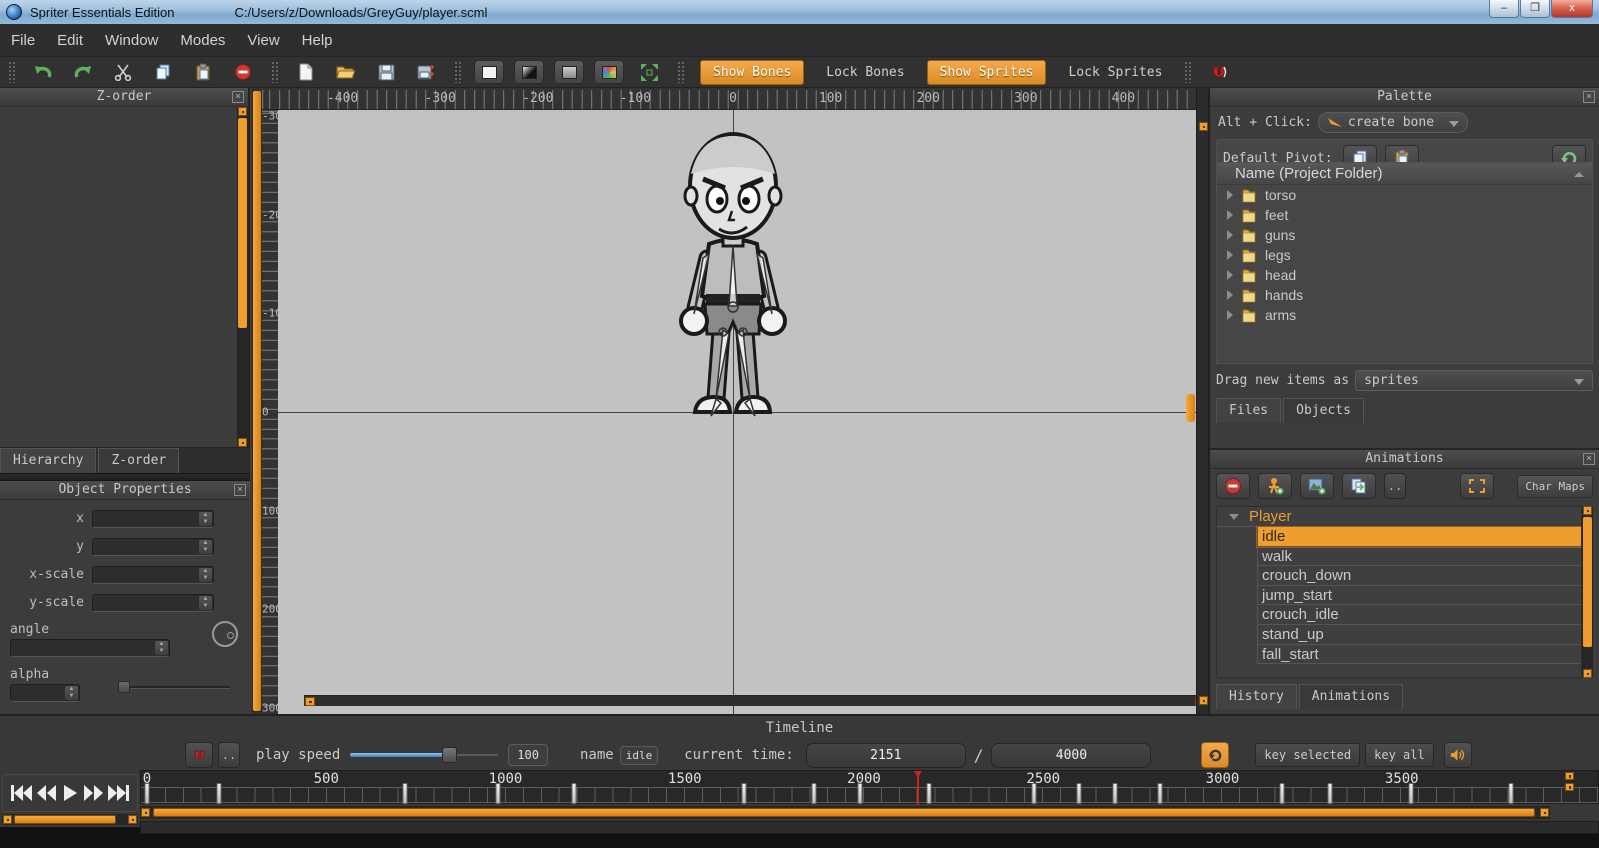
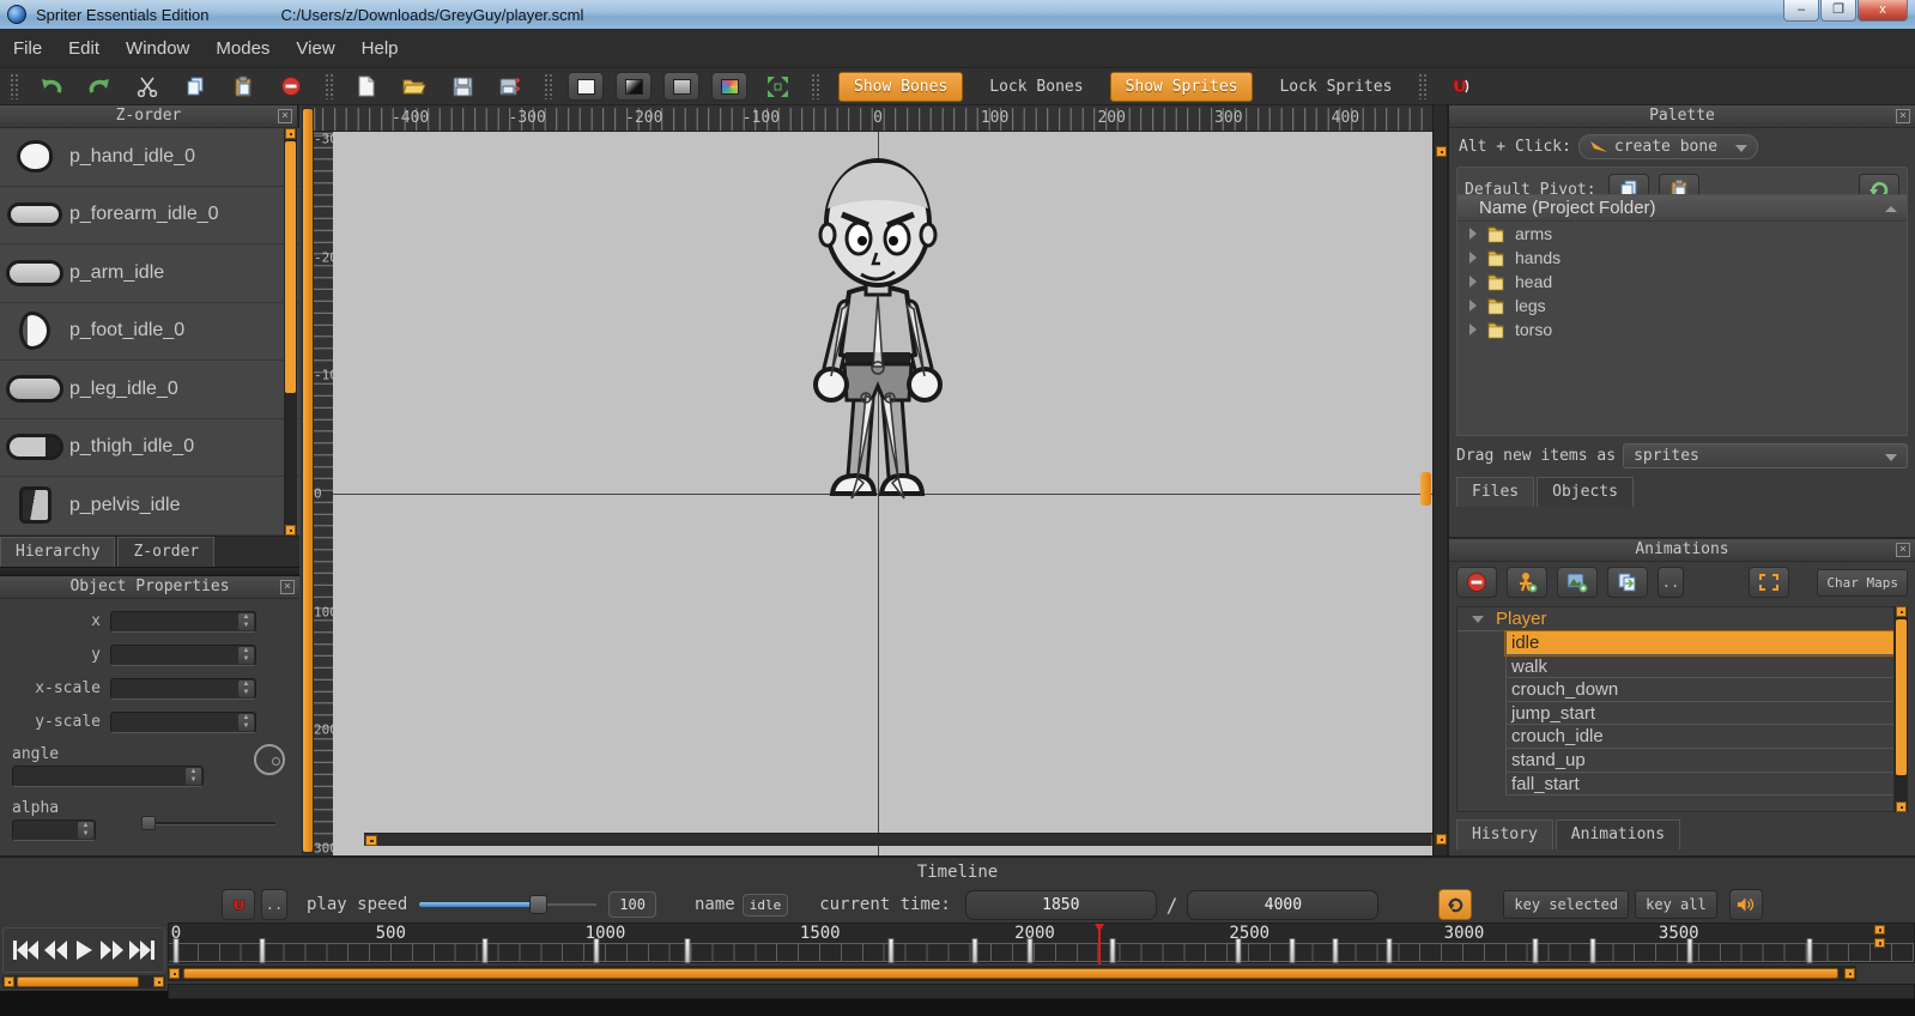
  Spriter Essentials Edition
  C:/Users/z/Downloads/GreyGuy/player.scml
  –
  ❐
  x
  File
  Edit
  Window
  Modes
  View
  Help
  Show Bones
  Lock Bones
  Show Sprites
  Lock Sprites
  Z-order
  ×
+ p_hand_idle_0
+ p_forearm_idle_0
+ p_arm_idle
+ p_foot_idle_0
+ p_leg_idle_0
+ p_thigh_idle_0
+ p_pelvis_idle
  Hierarchy
  Z-order
  Object Properties
  ×
  x
  y
  x-scale
  y-scale
  angle
  alpha
  -400
  -300
  -200
  -100
  0
  100
  200
  300
  400
  0
  Palette
  ×
  Alt + Click:
  create bone
  Default Pivot:
  Name (Project Folder)
- torso
+ arms
- feet
- guns
- legs
+ hands
  head
- hands
+ legs
- arms
+ torso
  Drag new items as
  sprites
  Files
  Objects
  Animations
  ×
  ..
  Char Maps
  Player
  idle
  walk
  crouch_down
  jump_start
  crouch_idle
  stand_up
  fall_start
  History
  Animations
  Timeline
  ..
  play speed
  100
  name
  idle
  current time:
- 2151
+ 1850
  /
  4000
  key selected
  key all
  0
  500
  1000
  1500
  2000
  2500
  3000
  3500
